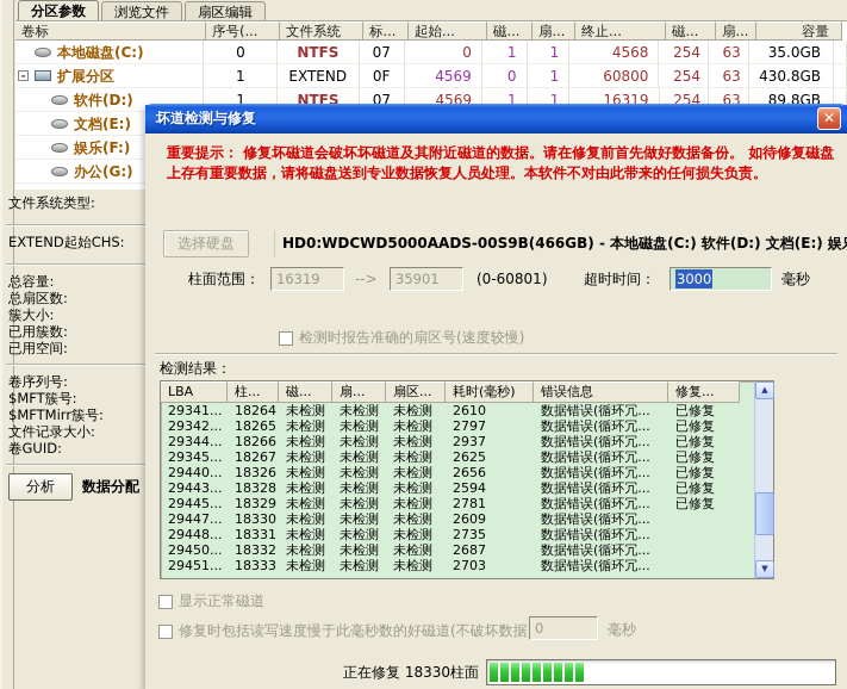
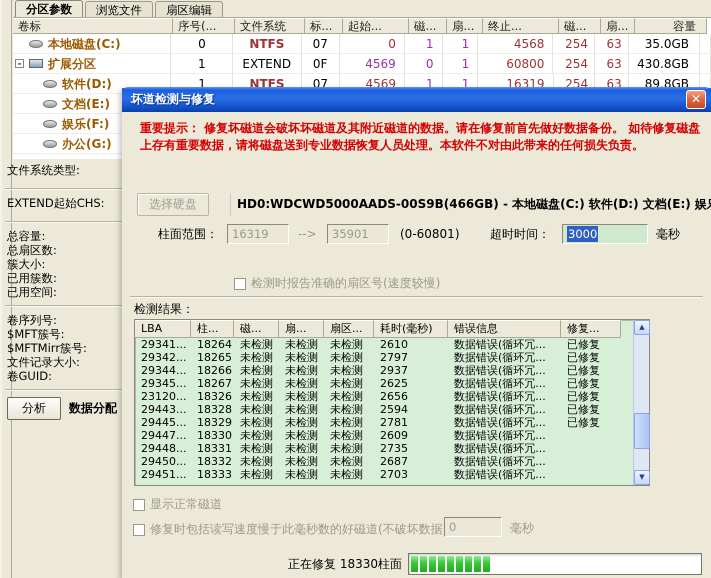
  分区参数
  浏览文件
  扇区编辑
  卷标
  序号(...
  文件系统
  标...
  起始...
  磁...
  扇...
  终止...
  磁...
  扇...
  容量
  本地磁盘(C:)
  0
  NTFS
  07
  0
  1
  1
  4568
  254
  63
  35.0GB
  -
  扩展分区
  1
  EXTEND
  0F
  4569
  0
  1
  60800
  254
  63
  430.8GB
  软件(D:)
  1
  NTFS
  07
  4569
  1
  1
  16319
  254
  63
  89.8GB
  文档(E:)
  娱乐(F:)
  办公(G:)
  文件系统类型:
  EXTEND起始CHS:
  总容量:
  总扇区数:
  簇大小:
  已用簇数:
  已用空间:
  卷序列号:
  $MFT簇号:
  $MFTMirr簇号:
  文件记录大小:
  卷GUID:
  分析
  数据分配
  坏道检测与修复
  ✕
  重要提示： 修复坏磁道会破坏坏磁道及其附近磁道的数据。请在修复前首先做好数据备份。 如待修复磁盘上存有重要数据，请将磁盘送到专业数据恢复人员处理。本软件不对由此带来的任何损失负责。
  选择硬盘
  HD0:WDCWD5000AADS-00S9B(466GB) - 本地磁盘(C:) 软件(D:) 文档(E:) 娱
  柱面范围：
  16319
  -->
  35901
  (0-60801)
  超时时间：
  3000
  毫秒
  检测时报告准确的扇区号(速度较慢)
  检测结果：
  LBA
  柱...
  磁...
  扇...
  扇区...
  耗时(毫秒)
  错误信息
  修复...
  29341...
  18264
  未检测
  未检测
  未检测
  2610
  数据错误(循环冗...
  已修复
  29342...
  18265
  未检测
  未检测
  未检测
  2797
  数据错误(循环冗...
  已修复
  29344...
  18266
  未检测
  未检测
  未检测
  2937
  数据错误(循环冗...
  已修复
  29345...
  18267
  未检测
  未检测
  未检测
  2625
  数据错误(循环冗...
  已修复
- 29440...
+ 23120...
  18326
  未检测
  未检测
  未检测
  2656
  数据错误(循环冗...
  已修复
  29443...
  18328
  未检测
  未检测
  未检测
  2594
  数据错误(循环冗...
  已修复
  29445...
  18329
  未检测
  未检测
  未检测
  2781
  数据错误(循环冗...
  已修复
  29447...
  18330
  未检测
  未检测
  未检测
  2609
  数据错误(循环冗...
  29448...
  18331
  未检测
  未检测
  未检测
  2735
  数据错误(循环冗...
  29450...
  18332
  未检测
  未检测
  未检测
  2687
  数据错误(循环冗...
  29451...
  18333
  未检测
  未检测
  未检测
  2703
  数据错误(循环冗...
  ▲
  ▼
  显示正常磁道
  修复时包括读写速度慢于此毫秒数的好磁道(不破坏数据
  0
  毫秒
  正在修复 18330柱面
